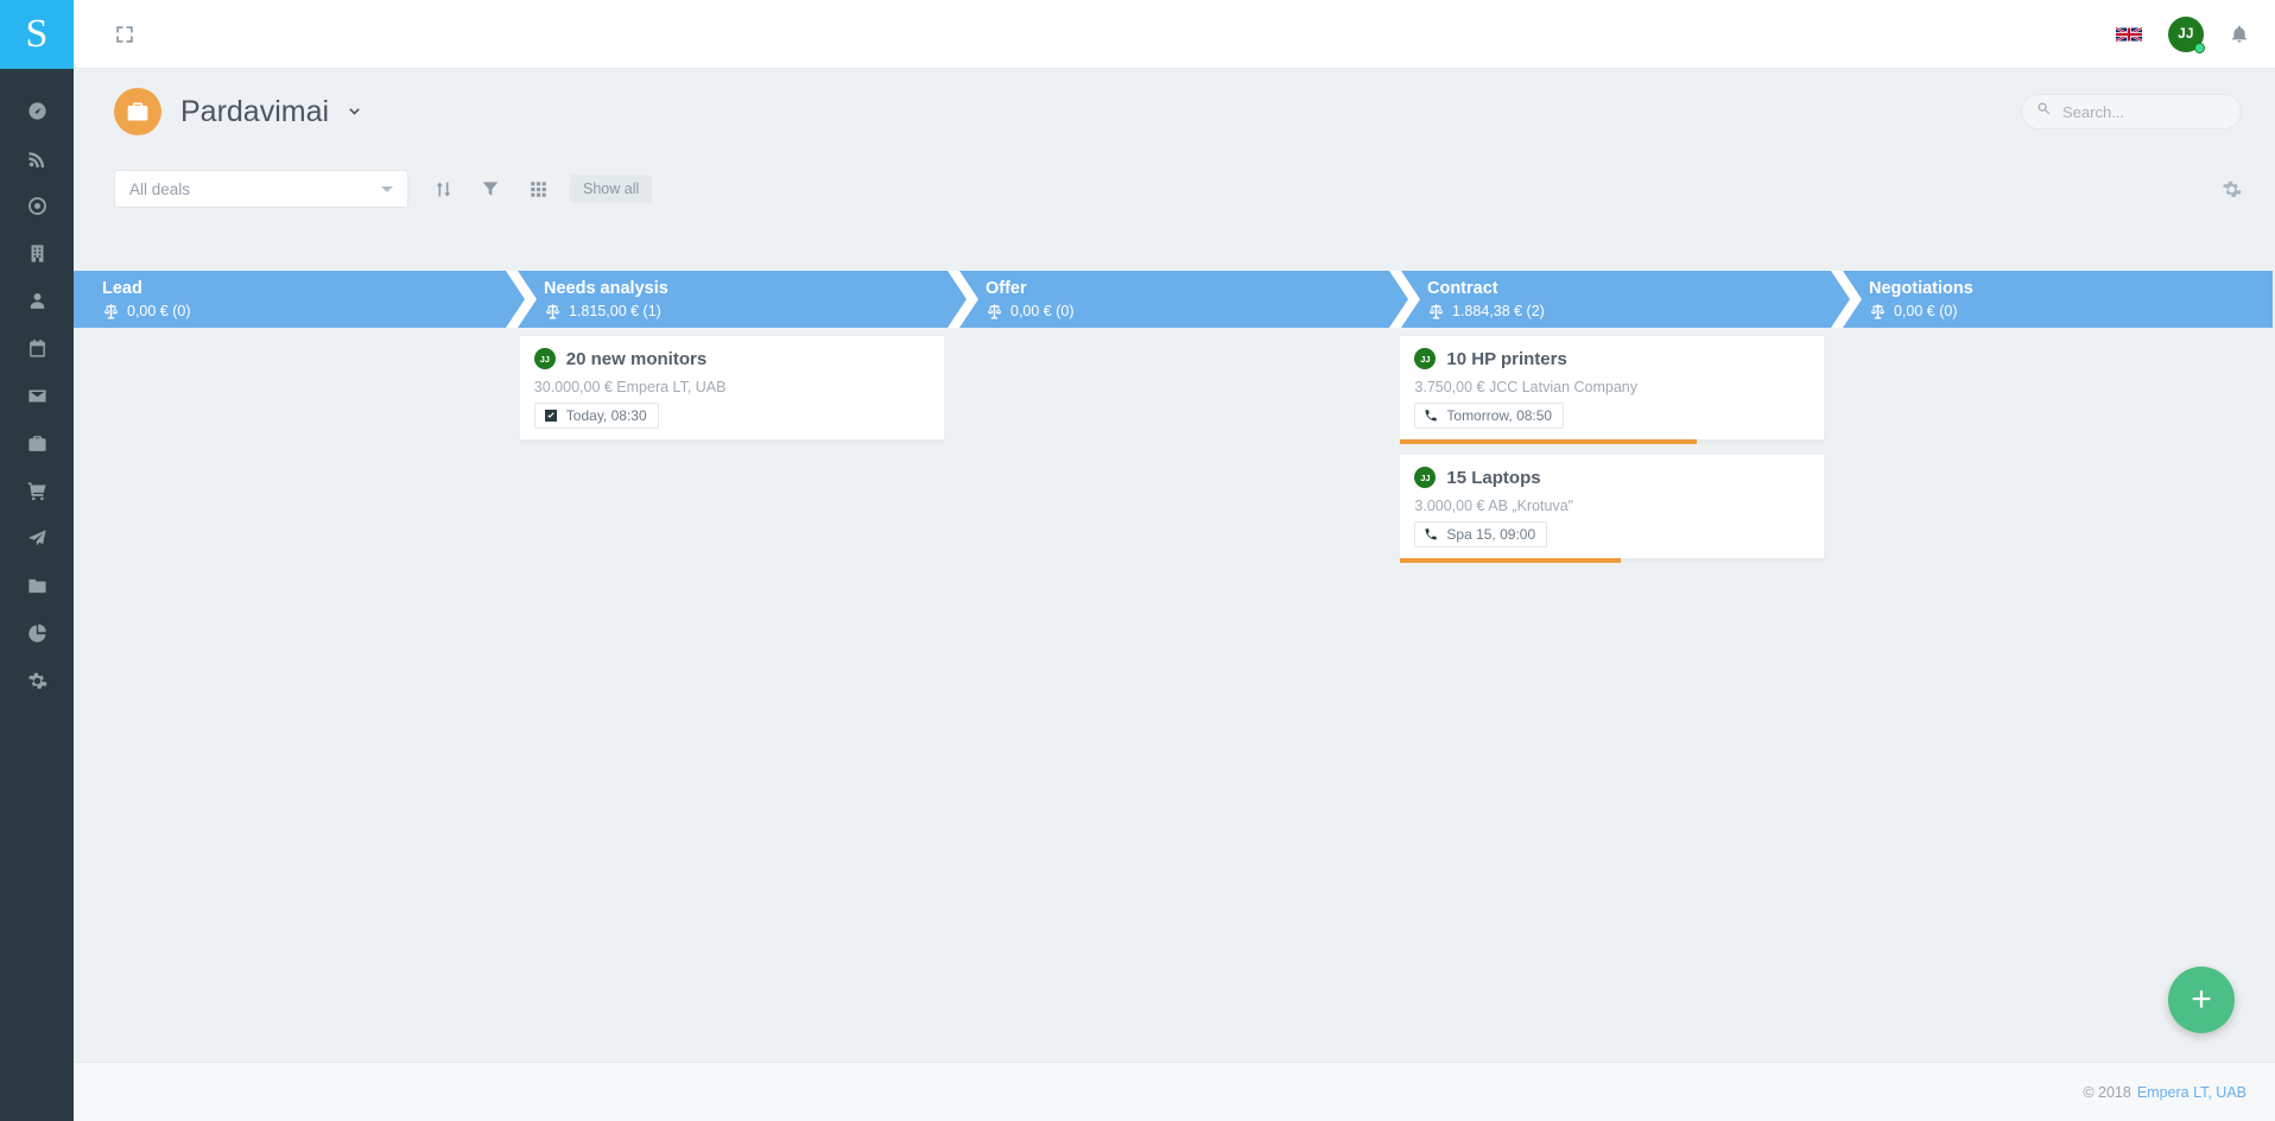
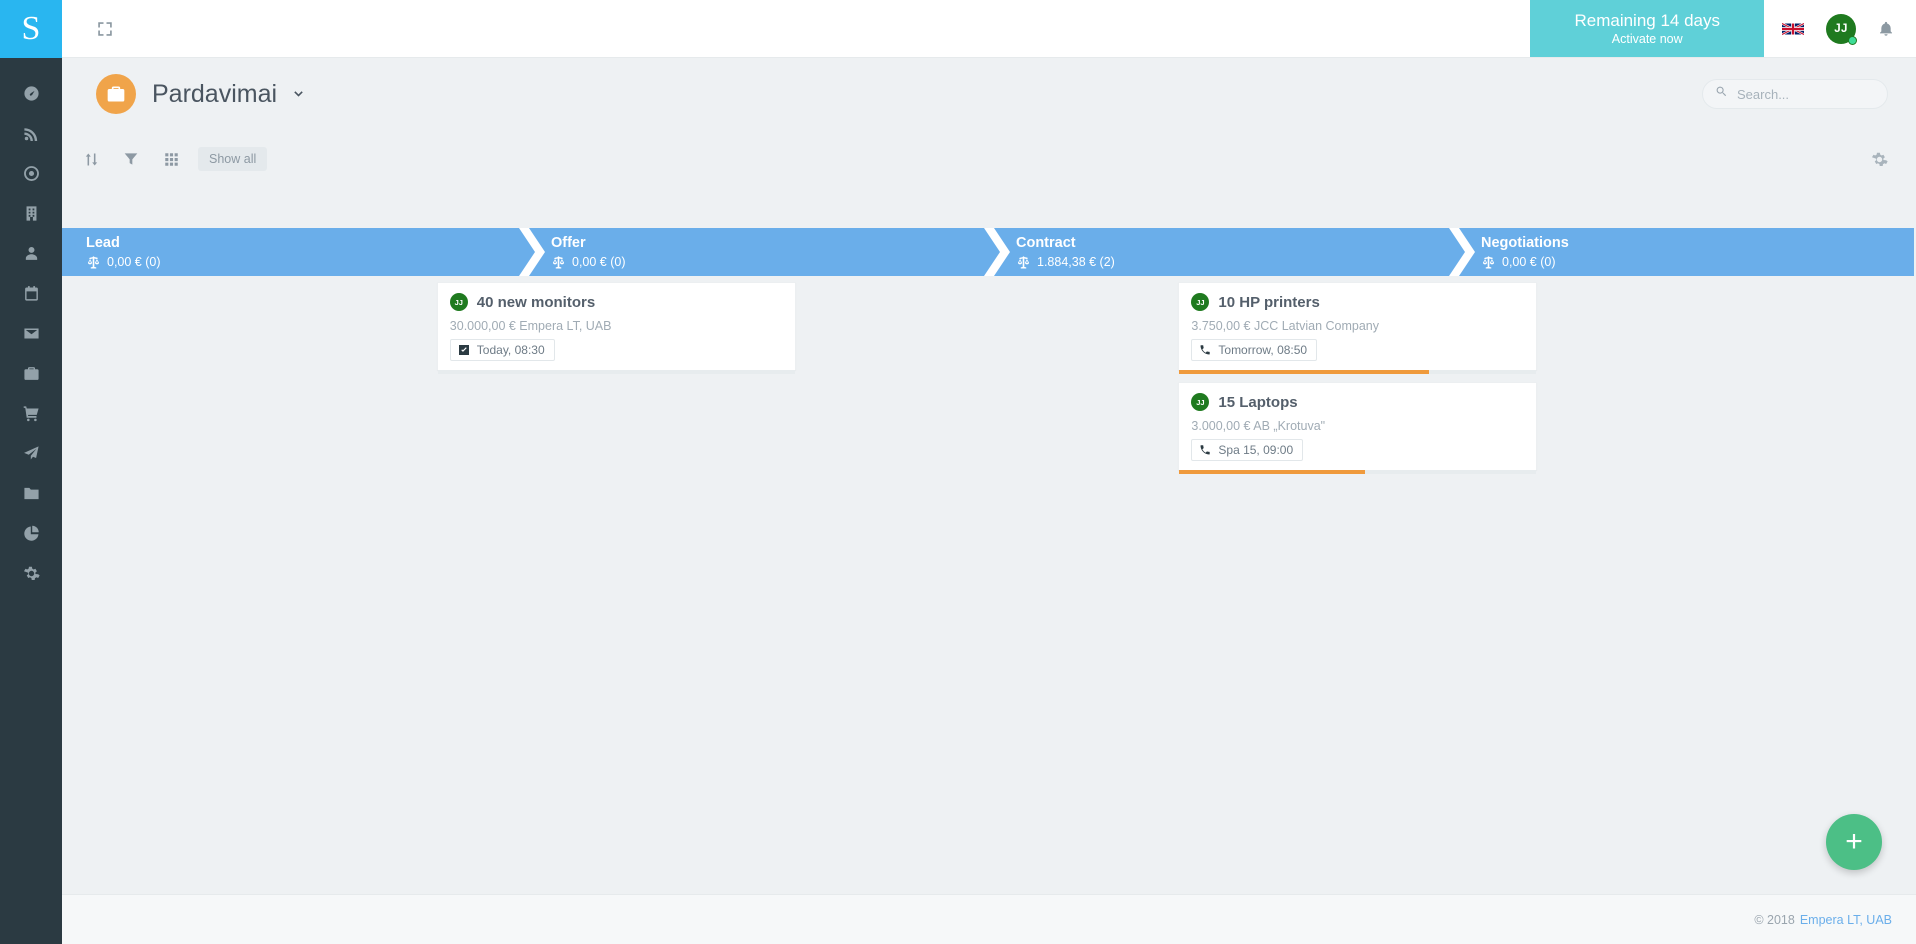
  S
+ Remaining 14 days
+ Activate now
  JJ
  Pardavimai
  Search...
- All deals
  Show all
  Lead
  0,00 € (0)
- Needs analysis
- 1.815,00 € (1)
  Offer
  0,00 € (0)
  Contract
  1.884,38 € (2)
  Negotiations
  0,00 € (0)
  JJ
- 20 new monitors
+ 40 new monitors
  30.000,00 € Empera LT, UAB
  Today, 08:30
  JJ
  10 HP printers
  3.750,00 € JCC Latvian Company
  Tomorrow, 08:50
  JJ
  15 Laptops
  3.000,00 € AB „Krotuva"
  Spa 15, 09:00
  +
  © 2018
  Empera LT, UAB
